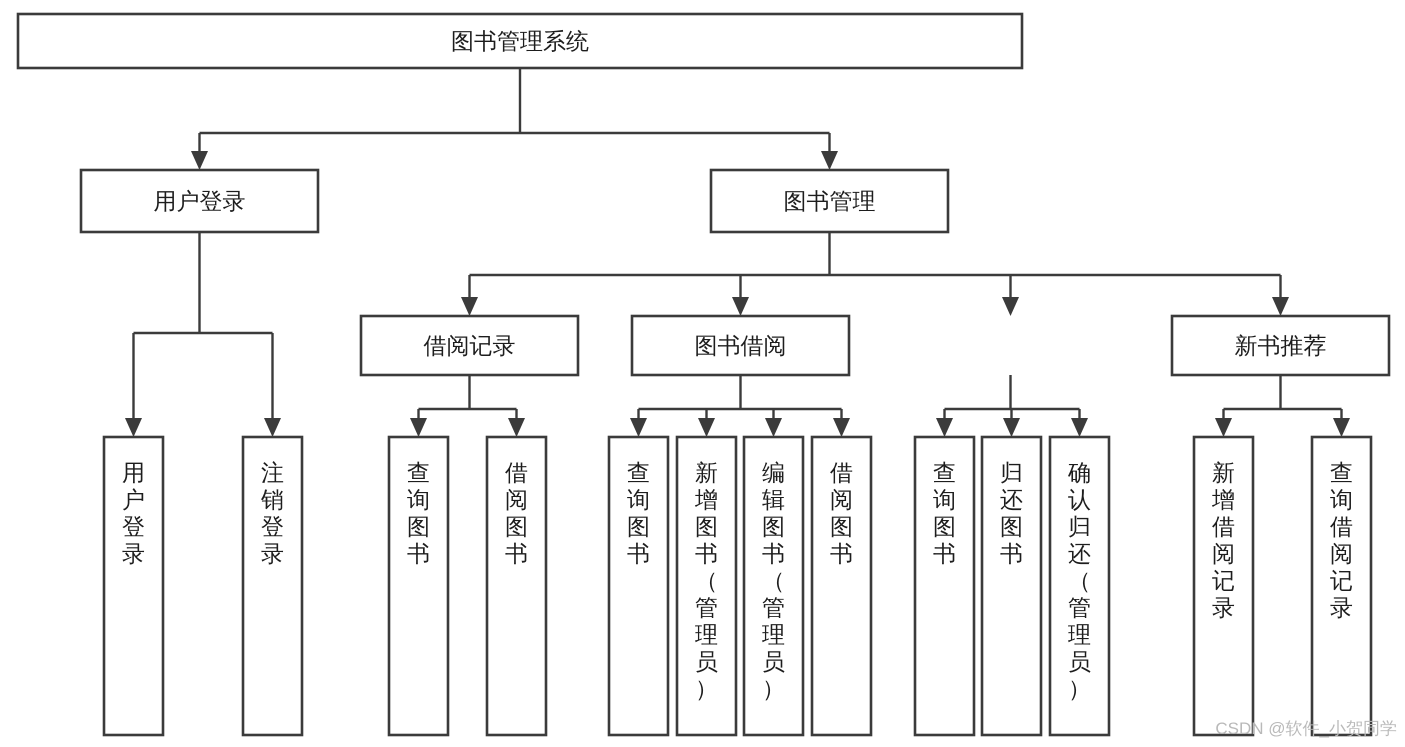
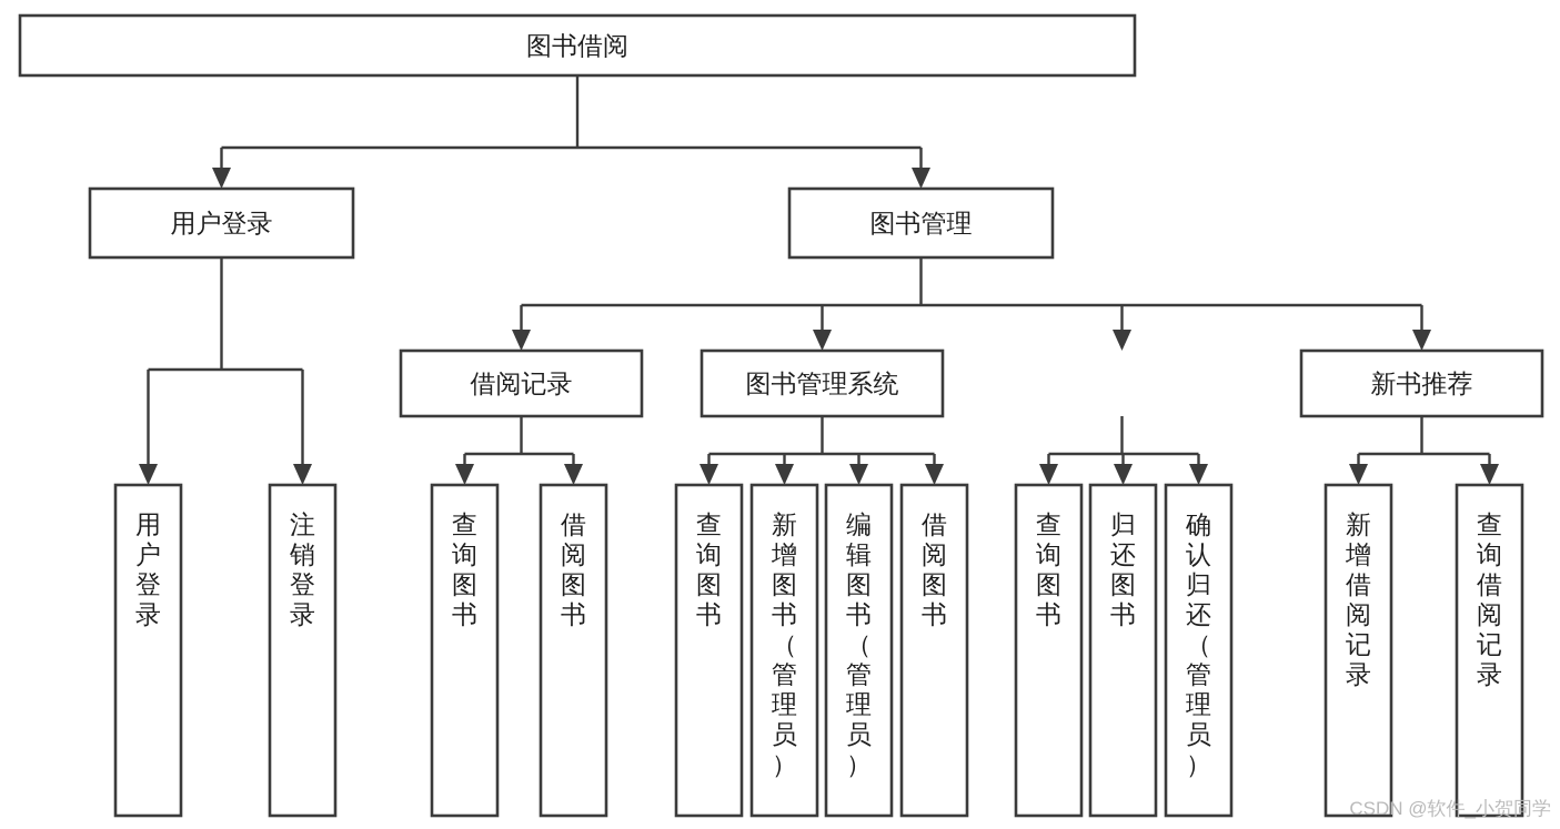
- 图书管理系统
+ 图书借阅
  用户登录
  图书管理
  借阅记录
- 图书借阅
+ 图书管理系统
  新书推荐
  用户登录
  注销登录
  查询图书
  借阅图书
  查询图书
  新增图书（管理员）
  编辑图书（管理员）
  借阅图书
  查询图书
  归还图书
  确认归还（管理员）
  新增借阅记录
  查询借阅记录
  CSDN @软件_小贺同学
